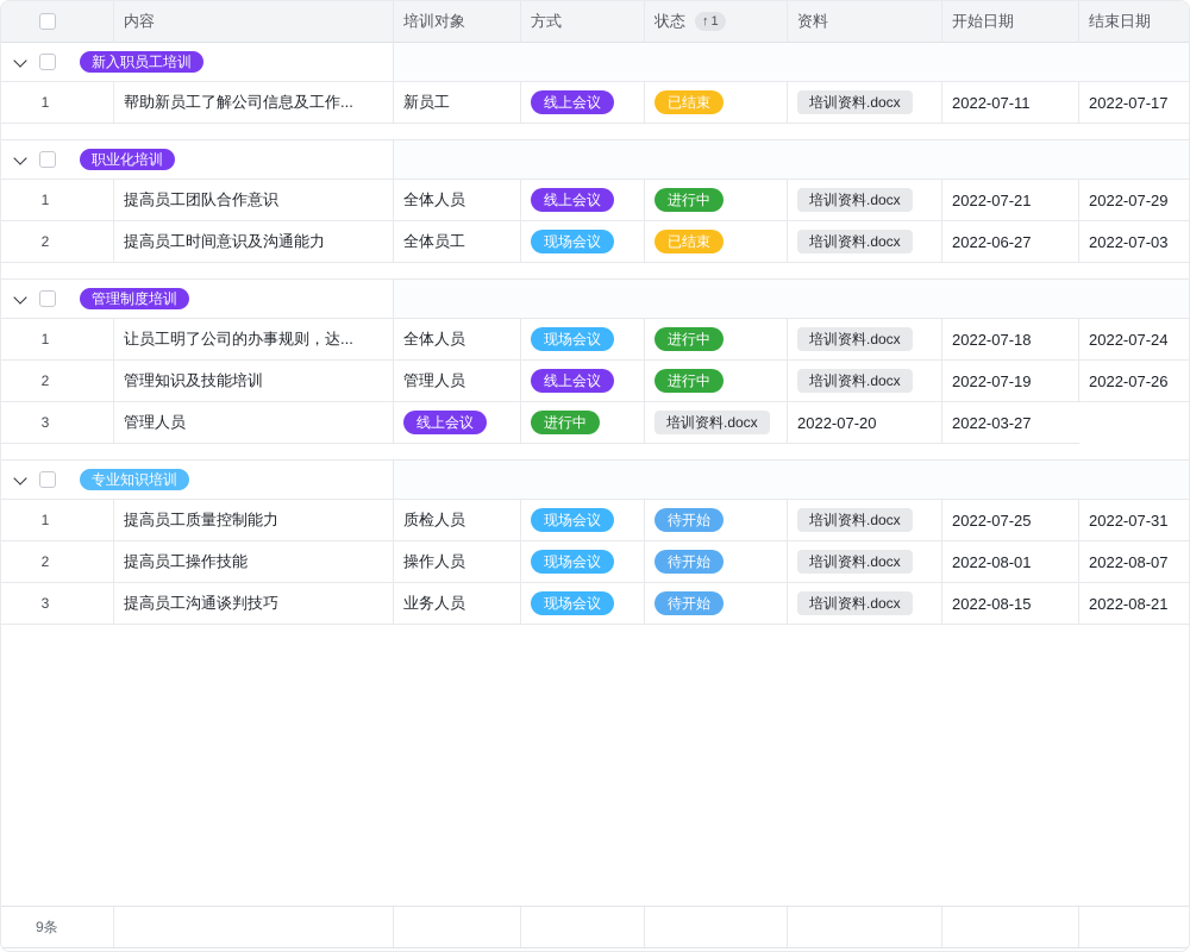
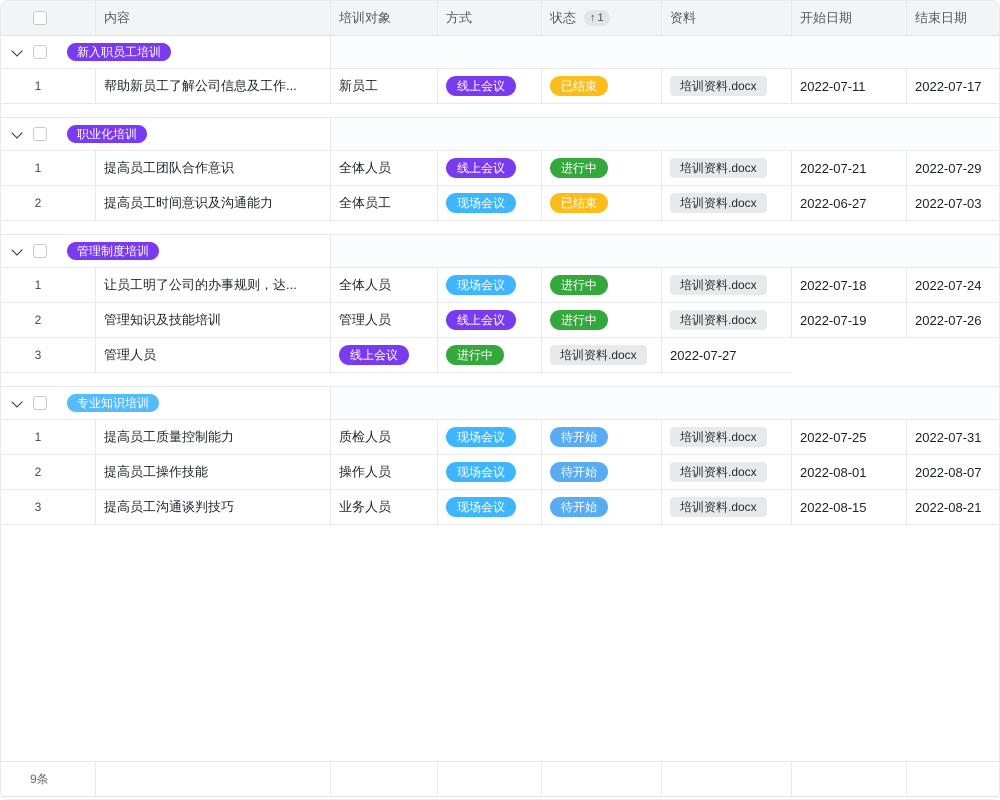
  内容
  培训对象
  方式
  状态
  ↑
  1
  资料
  开始日期
  结束日期
  新入职员工培训
  1
  帮助新员工了解公司信息及工作...
  新员工
  线上会议
  已结束
  培训资料.docx
  2022-07-11
  2022-07-17
  职业化培训
  1
  提高员工团队合作意识
  全体人员
  线上会议
  进行中
  培训资料.docx
  2022-07-21
  2022-07-29
  2
  提高员工时间意识及沟通能力
  全体员工
  现场会议
  已结束
  培训资料.docx
  2022-06-27
  2022-07-03
  管理制度培训
  1
  让员工明了公司的办事规则，达...
  全体人员
  现场会议
  进行中
  培训资料.docx
  2022-07-18
  2022-07-24
  2
  管理知识及技能培训
  管理人员
  线上会议
  进行中
  培训资料.docx
  2022-07-19
  2022-07-26
  3
  管理人员
  线上会议
  进行中
  培训资料.docx
- 2022-07-20
- 2022-03-27
+ 2022-07-27
  专业知识培训
  1
  提高员工质量控制能力
  质检人员
  现场会议
  待开始
  培训资料.docx
  2022-07-25
  2022-07-31
  2
  提高员工操作技能
  操作人员
  现场会议
  待开始
  培训资料.docx
  2022-08-01
  2022-08-07
  3
  提高员工沟通谈判技巧
  业务人员
  现场会议
  待开始
  培训资料.docx
  2022-08-15
  2022-08-21
  9条
